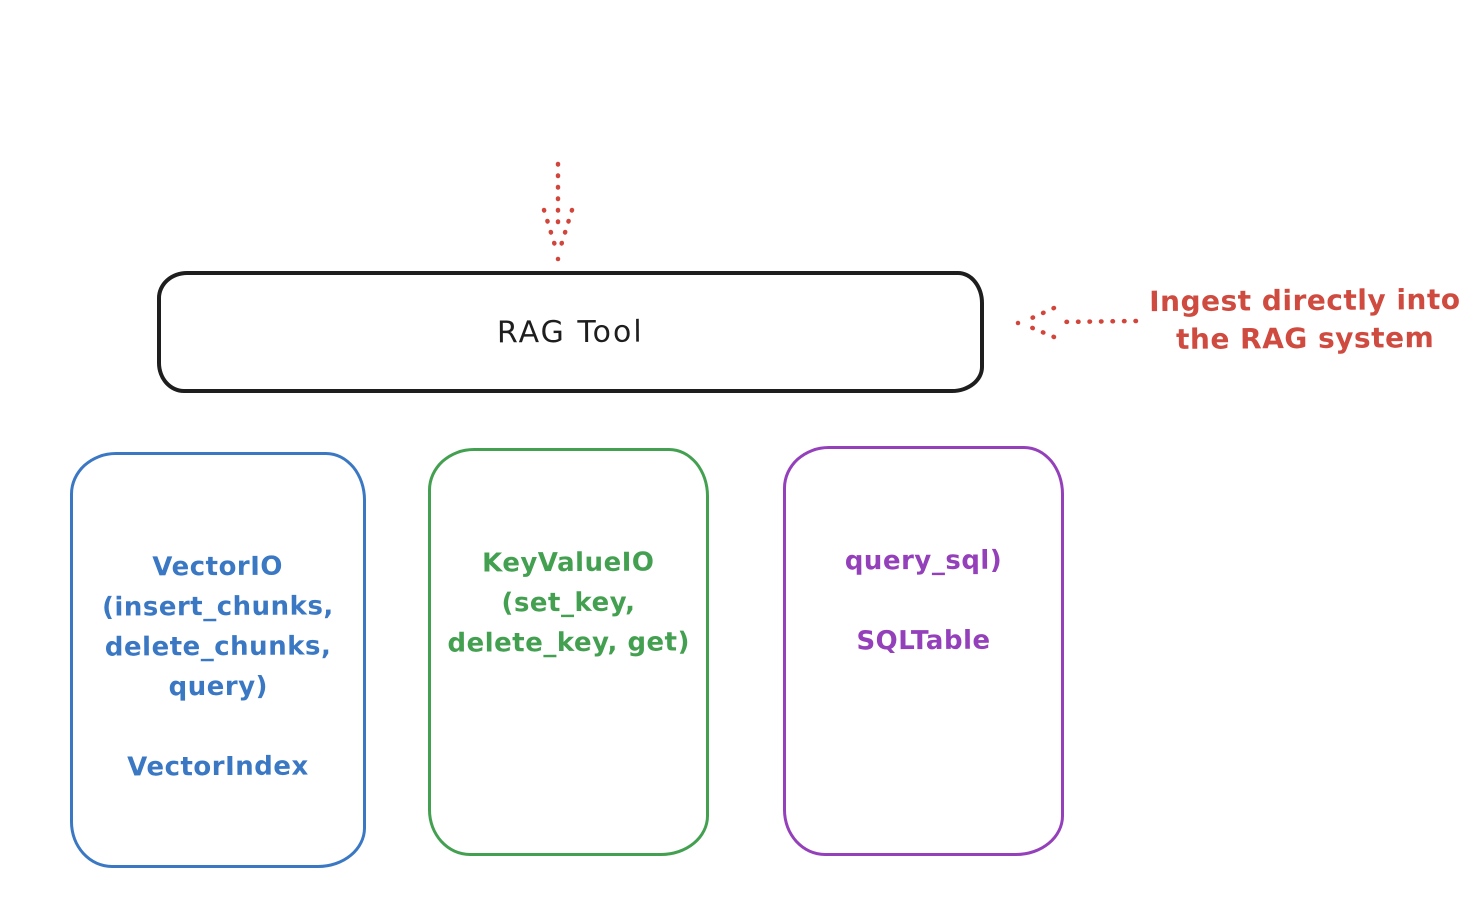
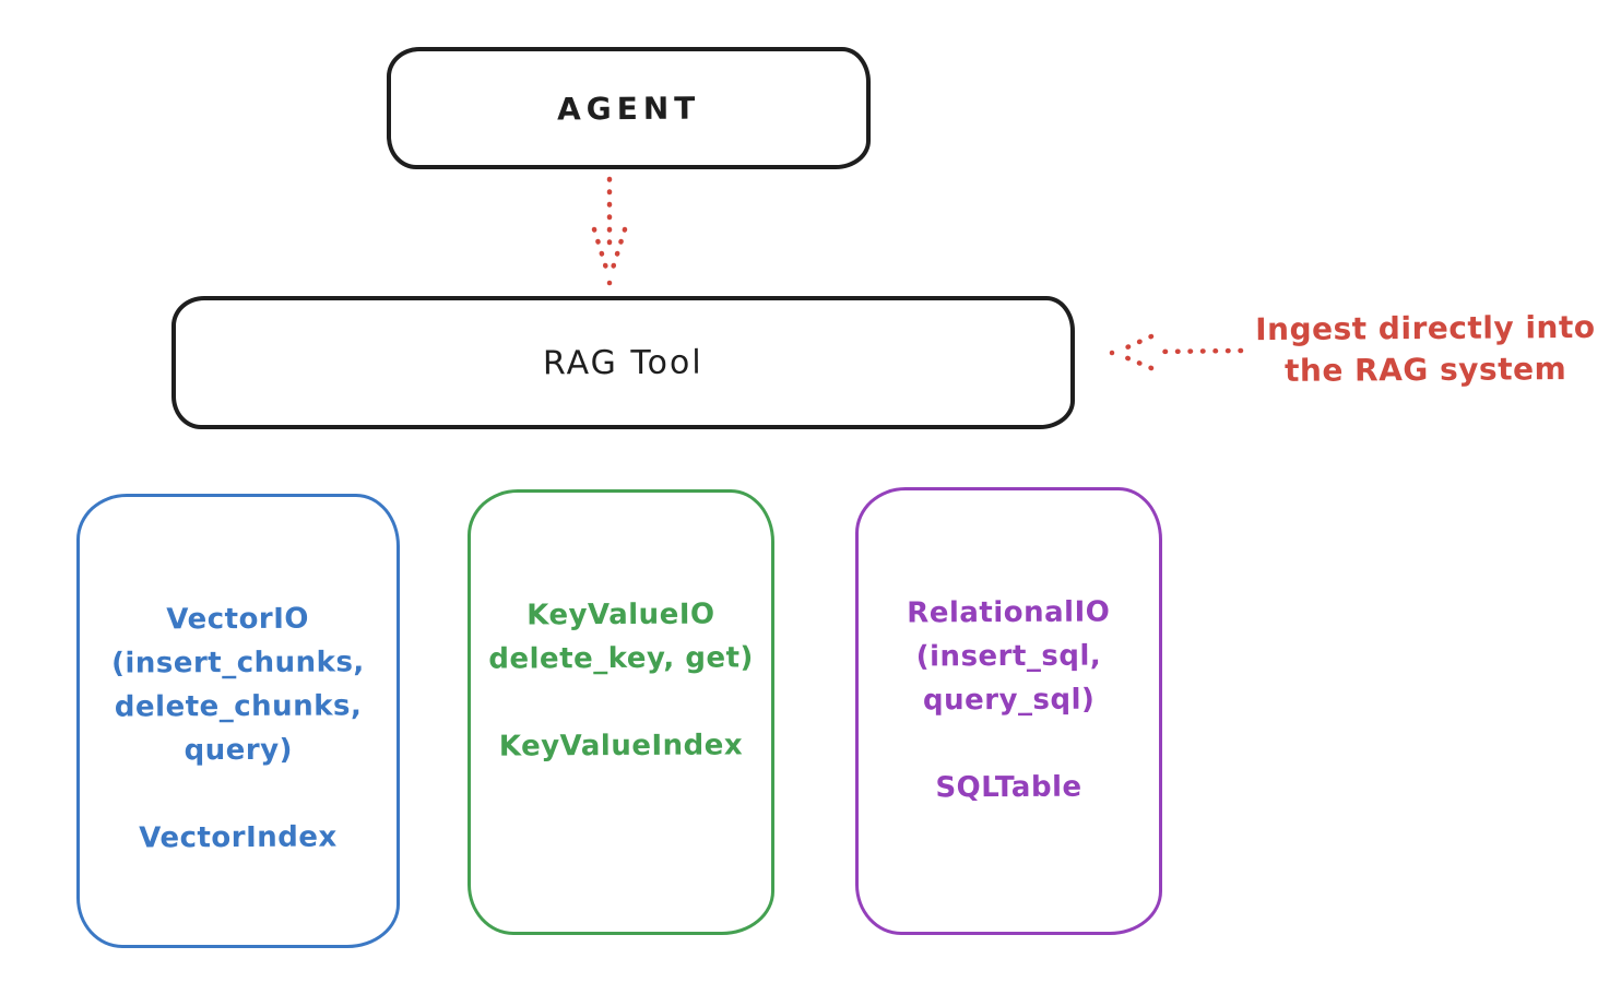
+ AGENT
  RAG Tool
  Ingest directly into
  the RAG system
  VectorIO
  (insert_chunks,
  delete_chunks,
  query)
  VectorIndex
  KeyValueIO
- (set_key,
  delete_key, get)
+ KeyValueIndex
+ RelationalIO
+ (insert_sql,
  query_sql)
  SQLTable
